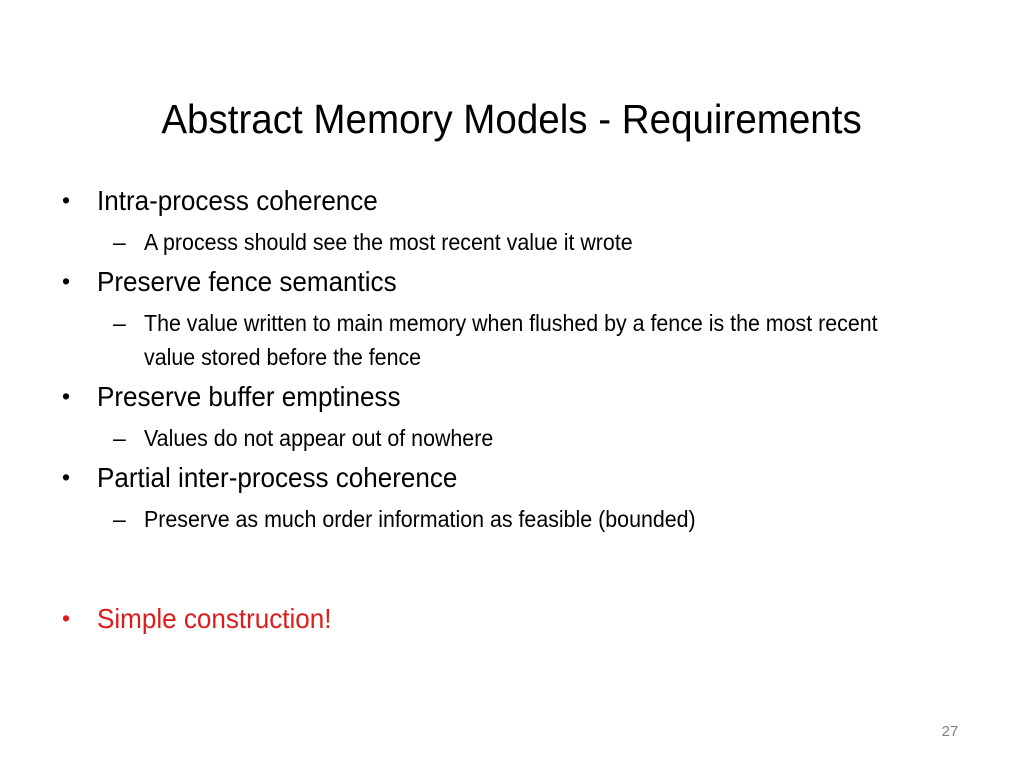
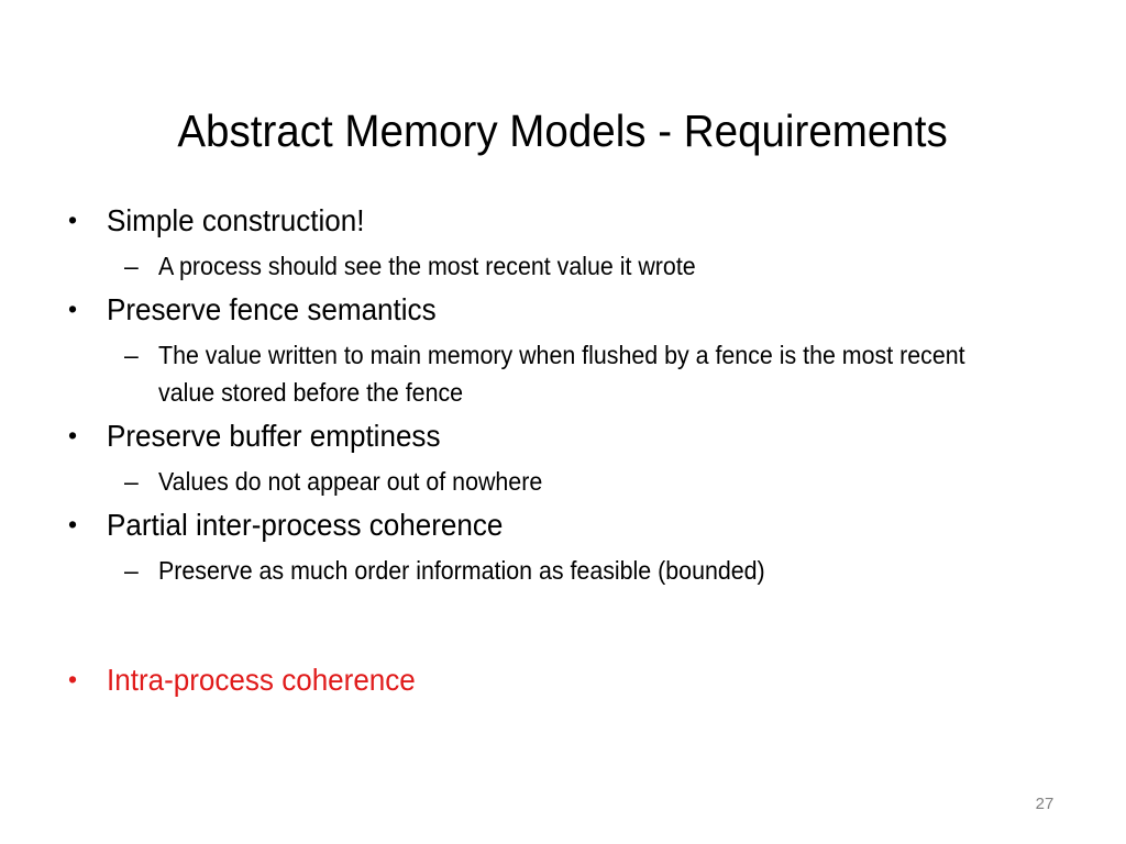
  Abstract Memory Models - Requirements
  •
- Intra-process coherence
+ Simple construction!
  –
  A process should see the most recent value it wrote
  •
  Preserve fence semantics
  –
  The value written to main memory when flushed by a fence is the most recent value stored before the fence
  •
  Preserve buffer emptiness
  –
  Values do not appear out of nowhere
  •
  Partial inter-process coherence
  –
  Preserve as much order information as feasible (bounded)
  •
- Simple construction!
+ Intra-process coherence
  27
